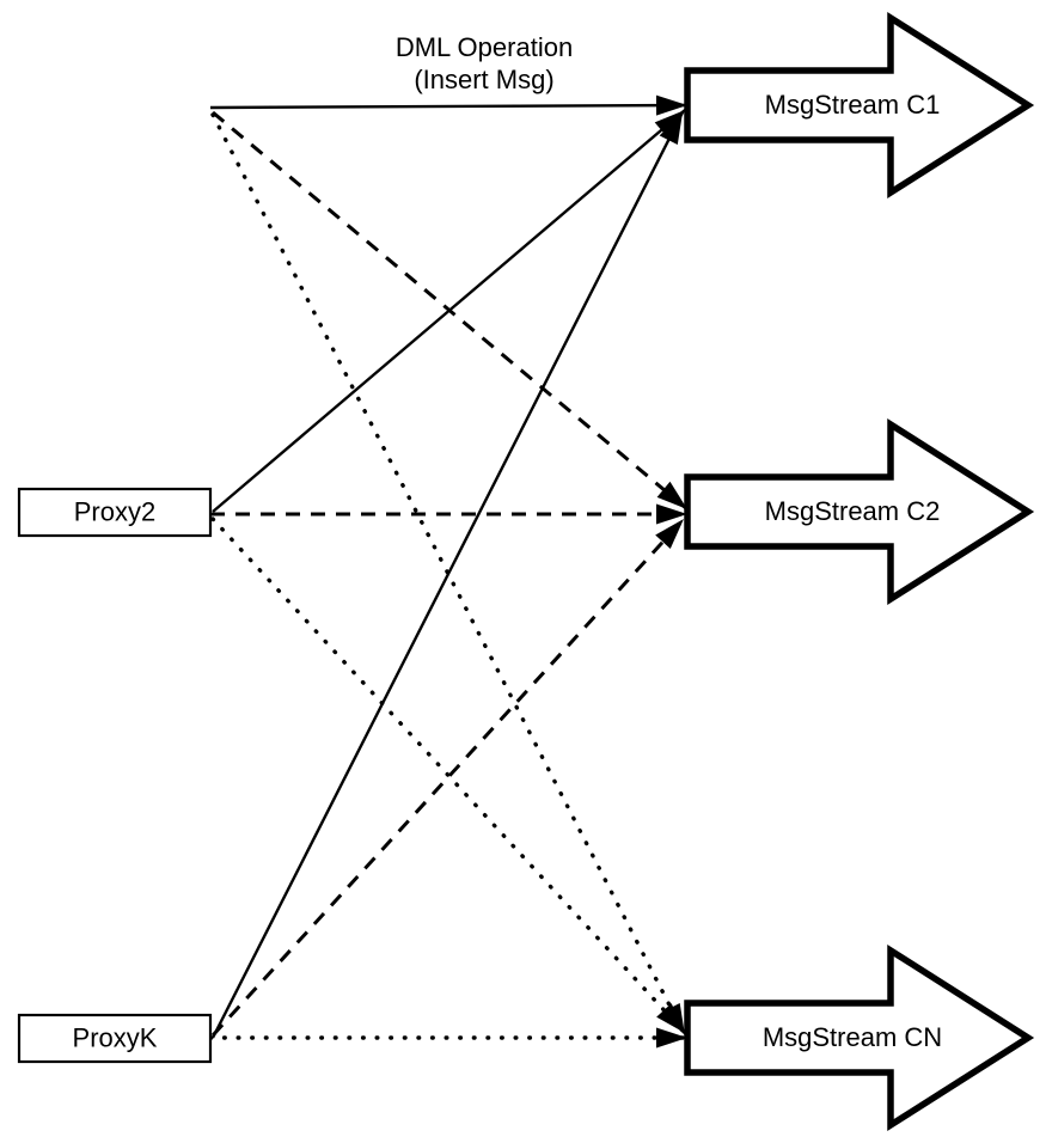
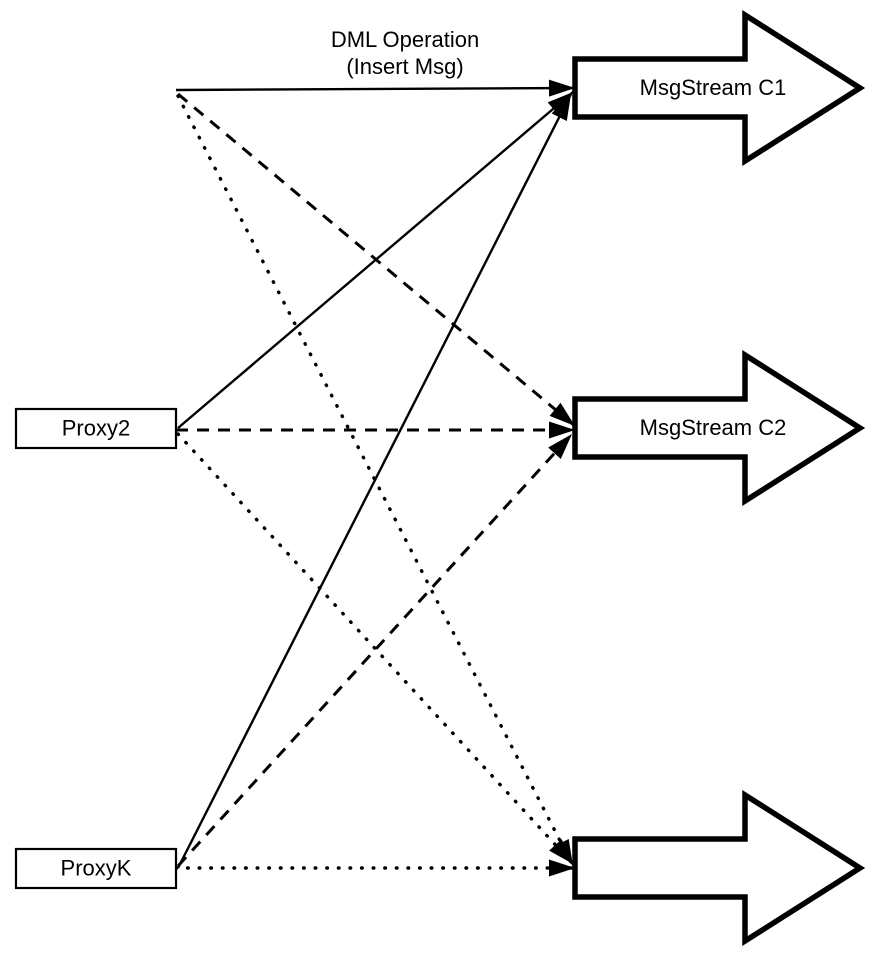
  Proxy2
  ProxyK
  MsgStream C1
  MsgStream C2
- MsgStream CN
  DML Operation
  (Insert Msg)
